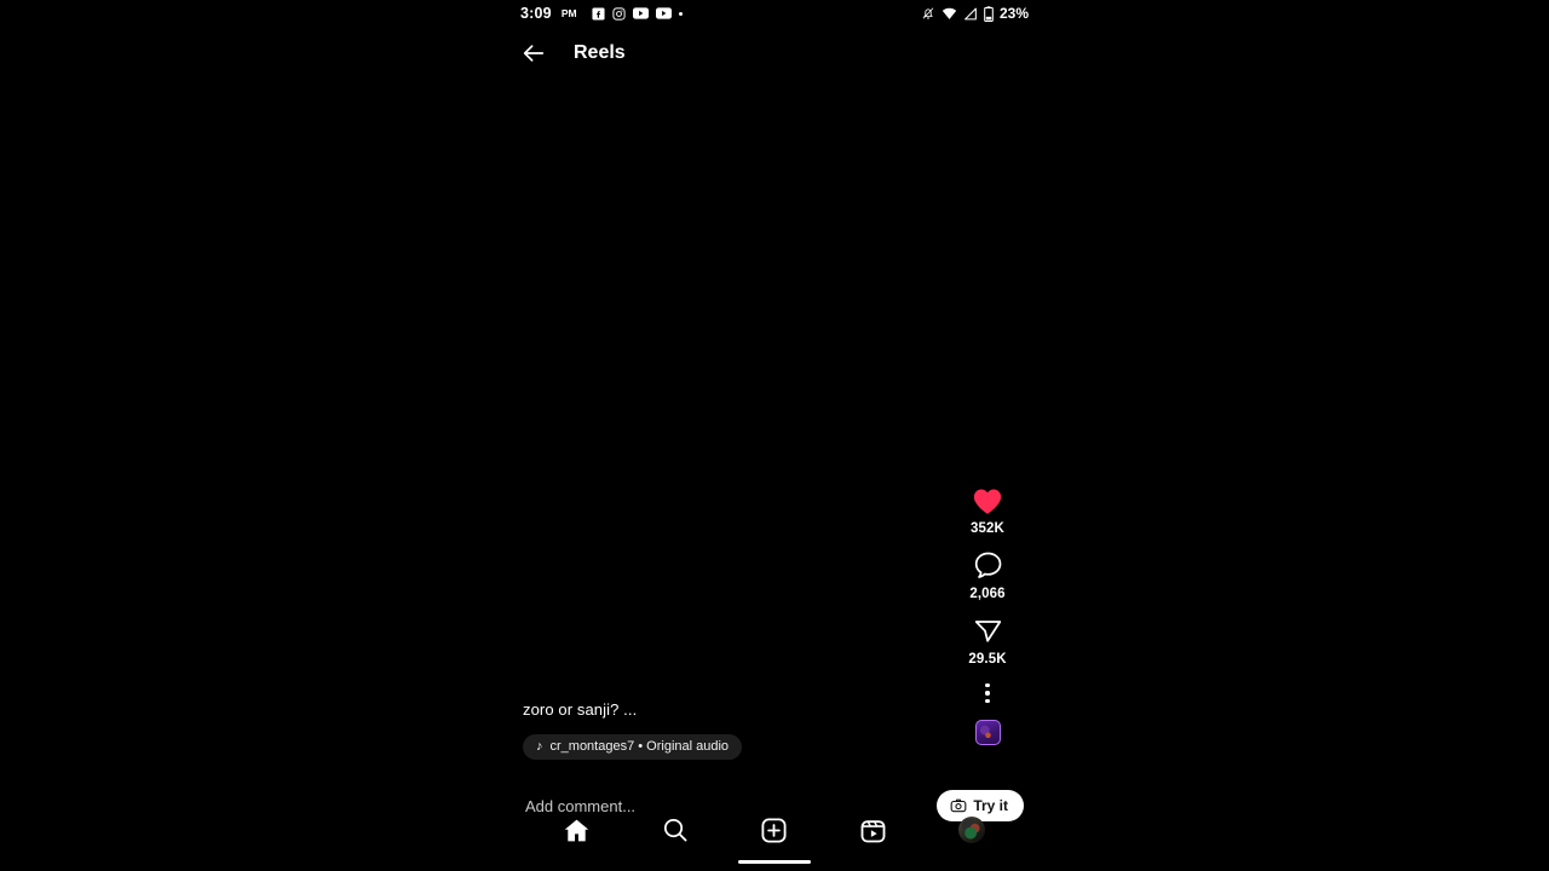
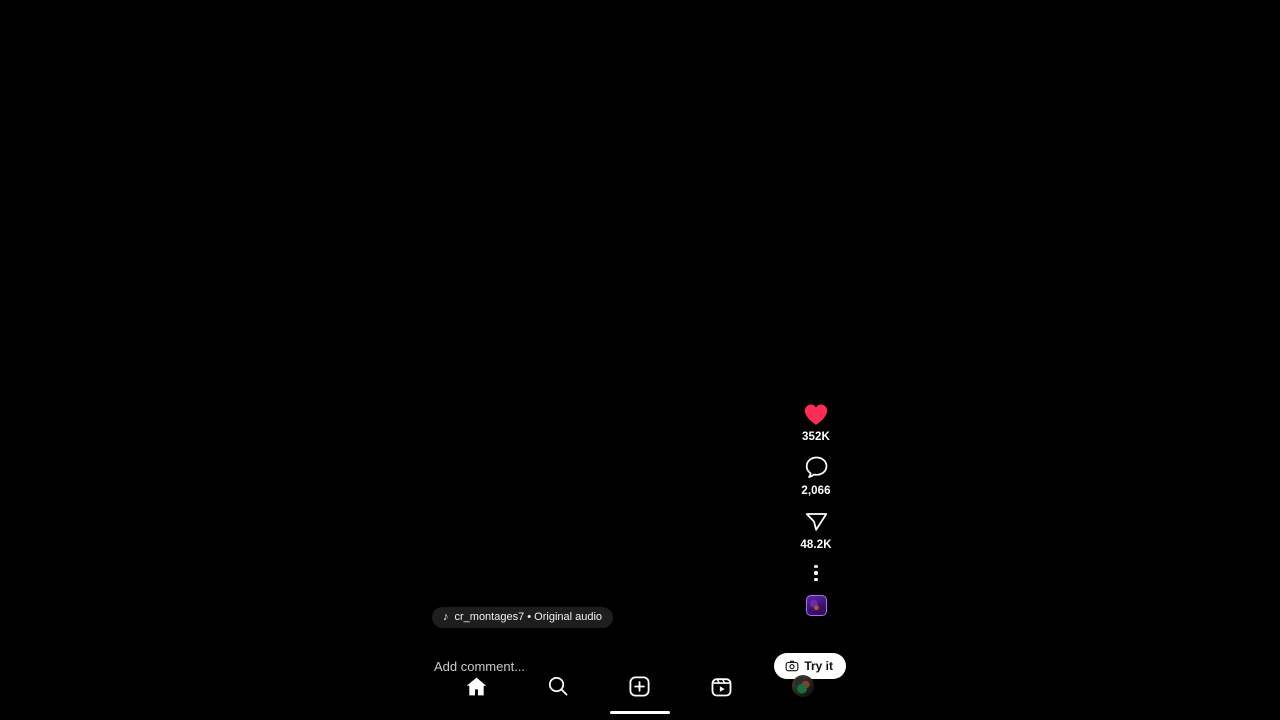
- 3:09
- PM
- 23%
- Reels
  352K
  2,066
- 29.5K
+ 48.2K
- zoro or sanji? ...
  ♪
  cr_montages7 • Original audio
  Add comment...
  Try it
